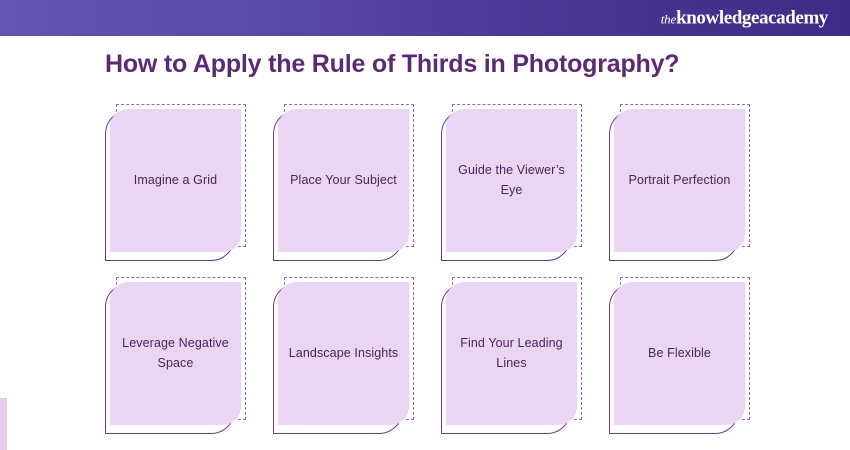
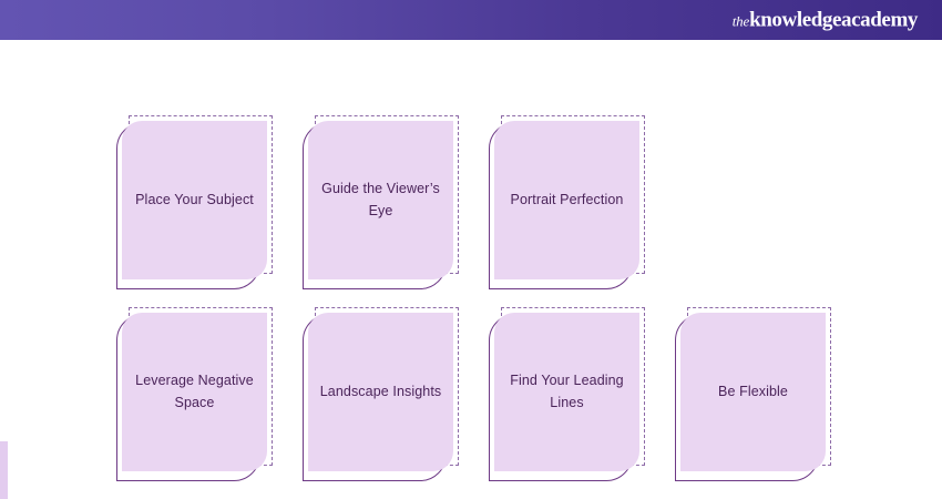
  theknowledgeacademy
- How to Apply the Rule of Thirds in Photography?
- Imagine a Grid
  Place Your Subject
  Guide the Viewer’s Eye
  Portrait Perfection
  Leverage Negative Space
  Landscape Insights
  Find Your Leading Lines
  Be Flexible
